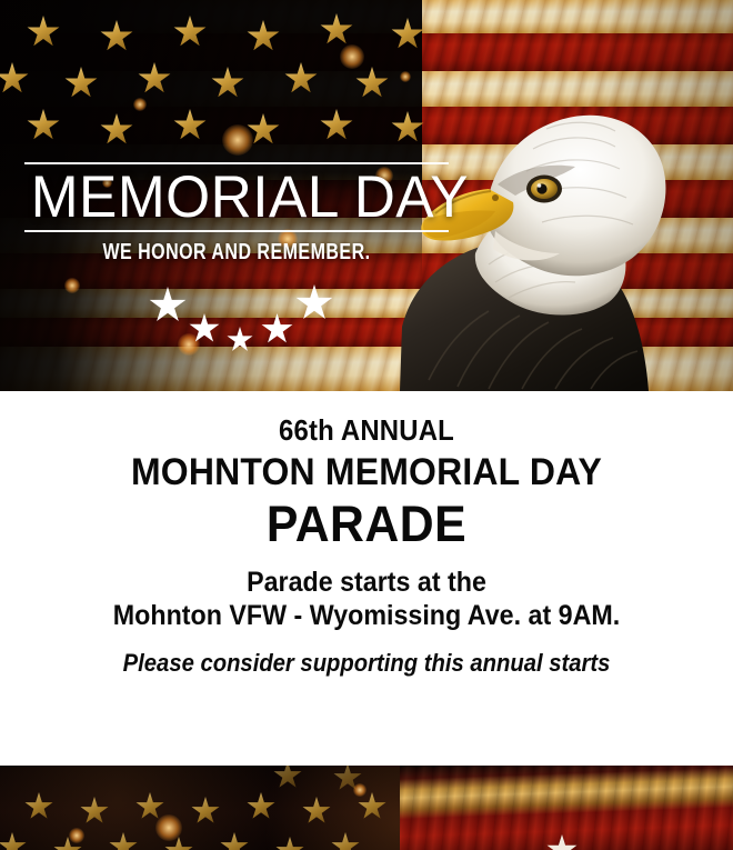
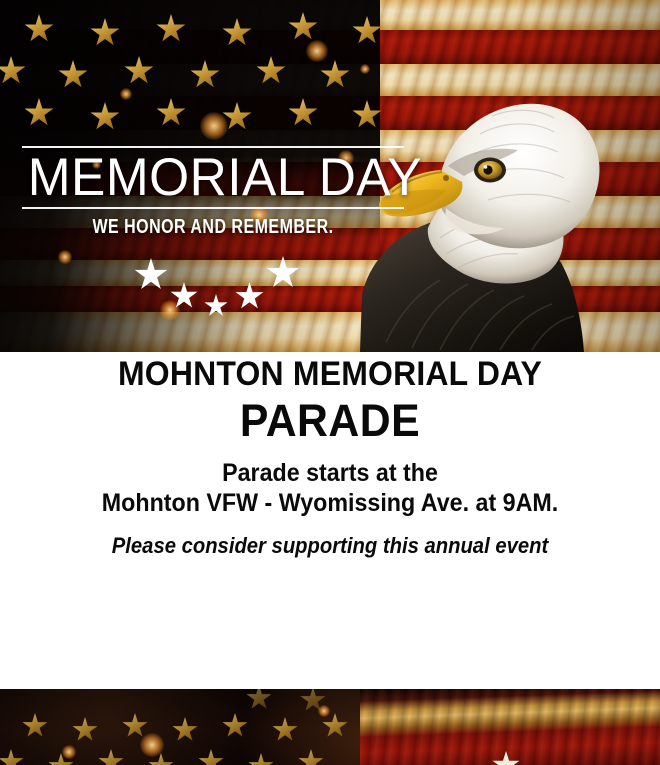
  MEMORIAL DAY
  WE HONOR AND REMEMBER.
- 66th ANNUAL
  MOHNTON MEMORIAL DAY
  PARADE
  Parade starts at the
  Mohnton VFW - Wyomissing Ave. at 9AM.
- Please consider supporting this annual starts
+ Please consider supporting this annual event
